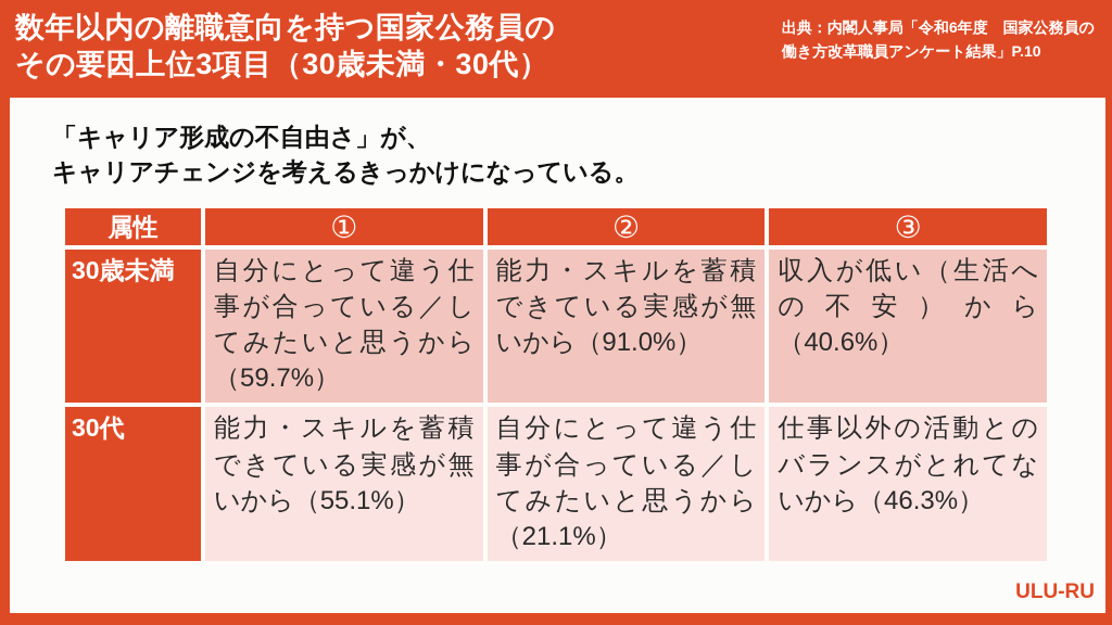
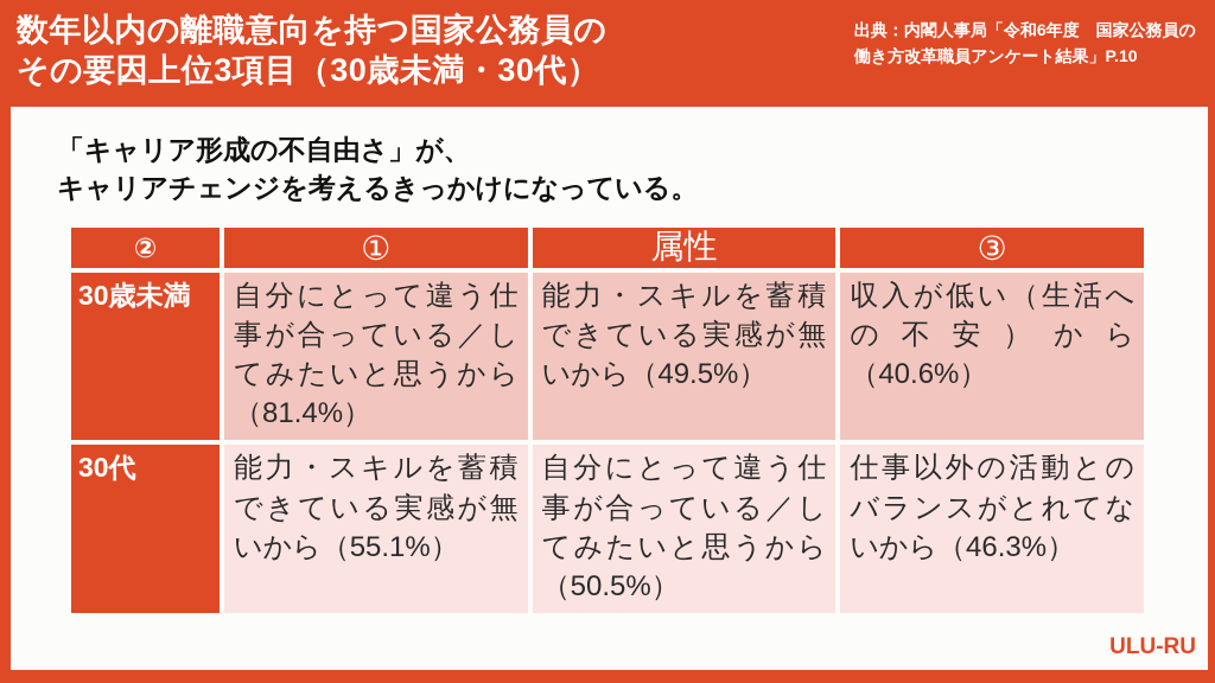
  数年以内の離職意向を持つ国家公務員の
  その要因上位3項目（30歳未満・30代）
  出典：内閣人事局「令和6年度 国家公務員の
  働き方改革職員アンケート結果」P.10
  「キャリア形成の不自由さ」が、
  キャリアチェンジを考えるきっかけになっている。
- 属性
+ ②
  ①
- ②
+ 属性
  ③
  30歳未満
- 自分にとって違う仕事が合っている／してみたいと思うから（59.7%）
+ 自分にとって違う仕事が合っている／してみたいと思うから（81.4%）
- 能力・スキルを蓄積できている実感が無いから（91.0%）
+ 能力・スキルを蓄積できている実感が無いから（49.5%）
  収入が低い（生活への不安）から（40.6%）
  30代
  能力・スキルを蓄積できている実感が無いから（55.1%）
- 自分にとって違う仕事が合っている／してみたいと思うから（21.1%）
+ 自分にとって違う仕事が合っている／してみたいと思うから（50.5%）
  仕事以外の活動とのバランスがとれてないから（46.3%）
  ULU-RU
